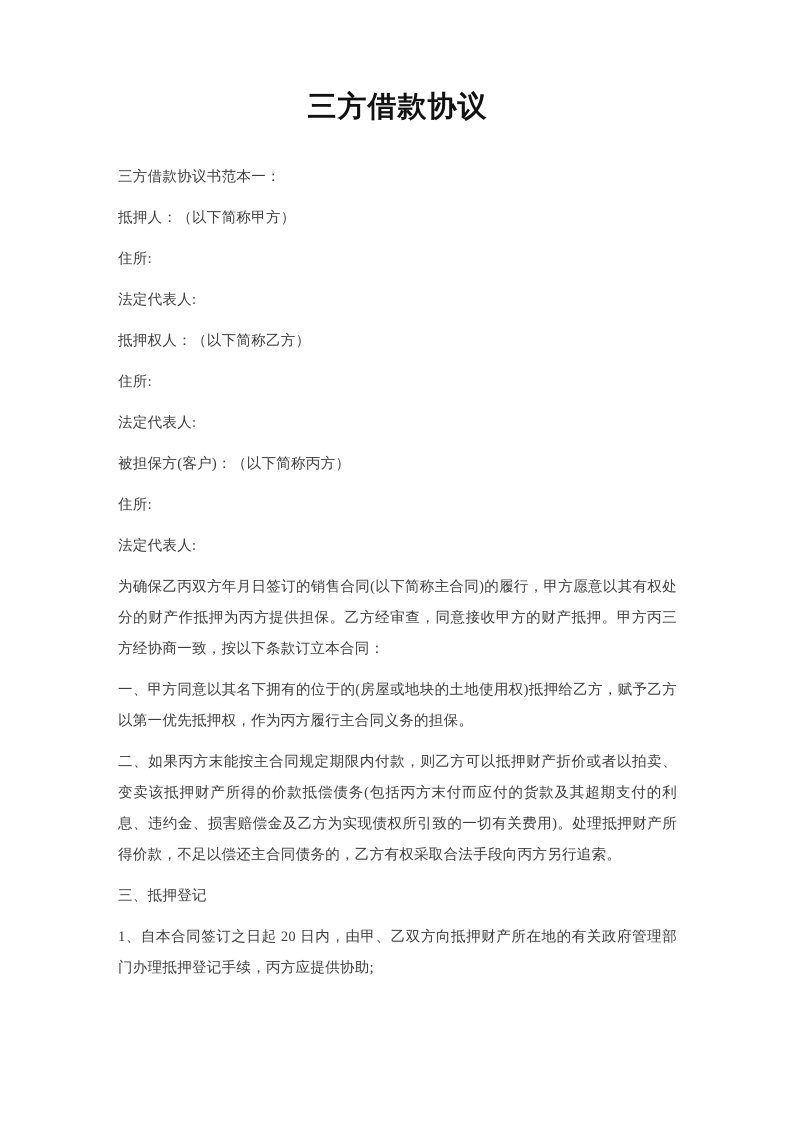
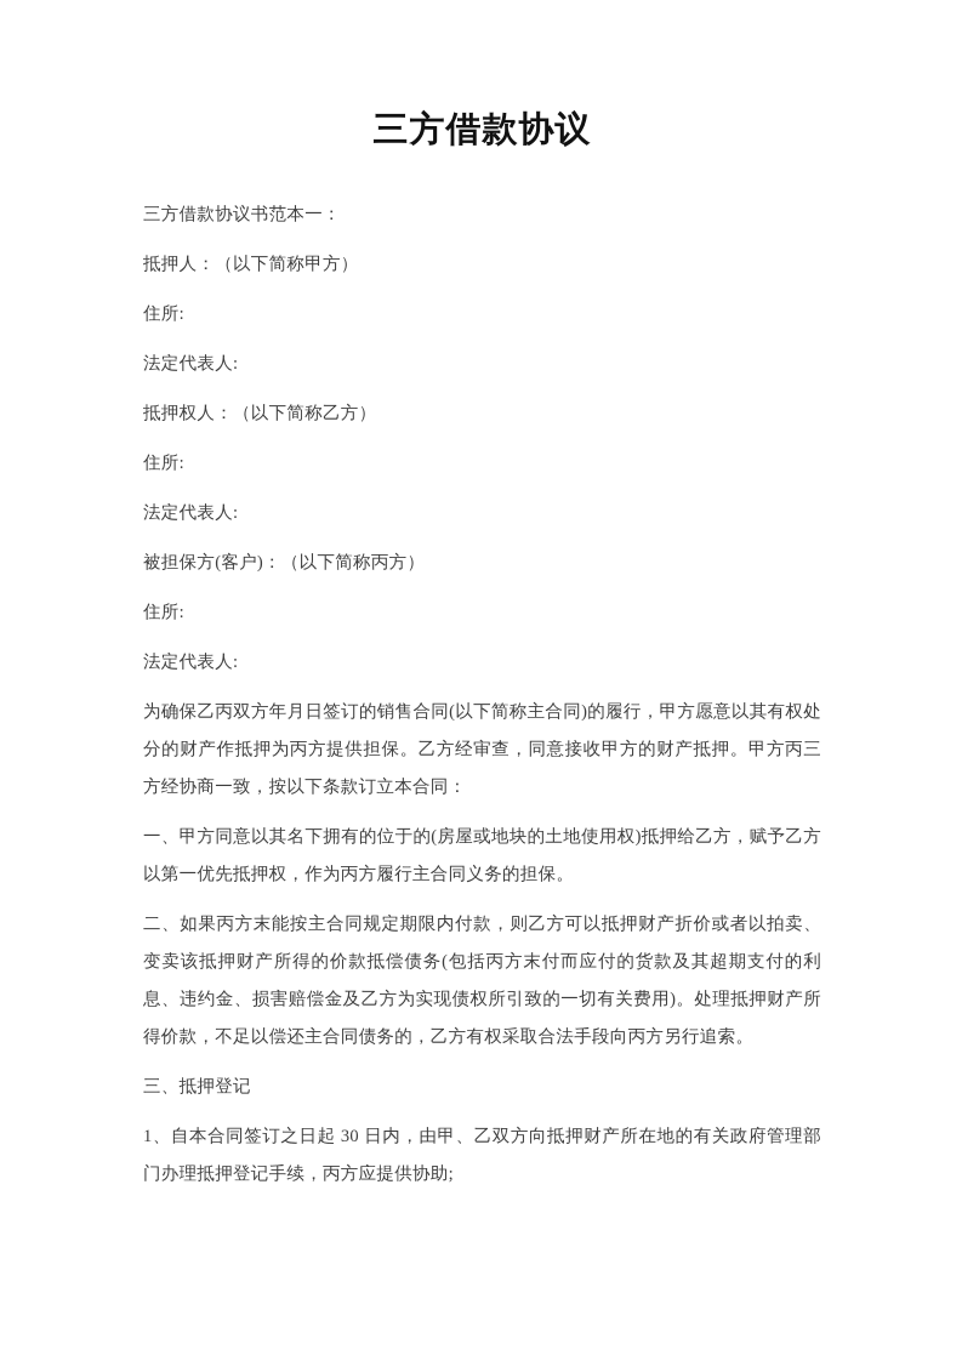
  三方借款协议
  三方借款协议书范本一：
  抵押人：（以下简称甲方）
  住所:
  法定代表人:
  抵押权人：（以下简称乙方）
  住所:
  法定代表人:
  被担保方(客户)：（以下简称丙方）
  住所:
  法定代表人:
  为确保乙丙双方年月日签订的销售合同(以下简称主合同)的履行，甲方愿意以其有权处分的财产作抵押为丙方提供担保。乙方经审查，同意接收甲方的财产抵押。甲方丙三方经协商一致，按以下条款订立本合同：
  一、甲方同意以其名下拥有的位于的(房屋或地块的土地使用权)抵押给乙方，赋予乙方以第一优先抵押权，作为丙方履行主合同义务的担保。
  二、如果丙方末能按主合同规定期限内付款，则乙方可以抵押财产折价或者以拍卖、变卖该抵押财产所得的价款抵偿债务(包括丙方末付而应付的货款及其超期支付的利息、违约金、损害赔偿金及乙方为实现债权所引致的一切有关费用)。处理抵押财产所得价款，不足以偿还主合同债务的，乙方有权采取合法手段向丙方另行追索。
  三、抵押登记
- 1、自本合同签订之日起 20 日内，由甲、乙双方向抵押财产所在地的有关政府管理部门办理抵押登记手续，丙方应提供协助;
+ 1、自本合同签订之日起 30 日内，由甲、乙双方向抵押财产所在地的有关政府管理部门办理抵押登记手续，丙方应提供协助;
